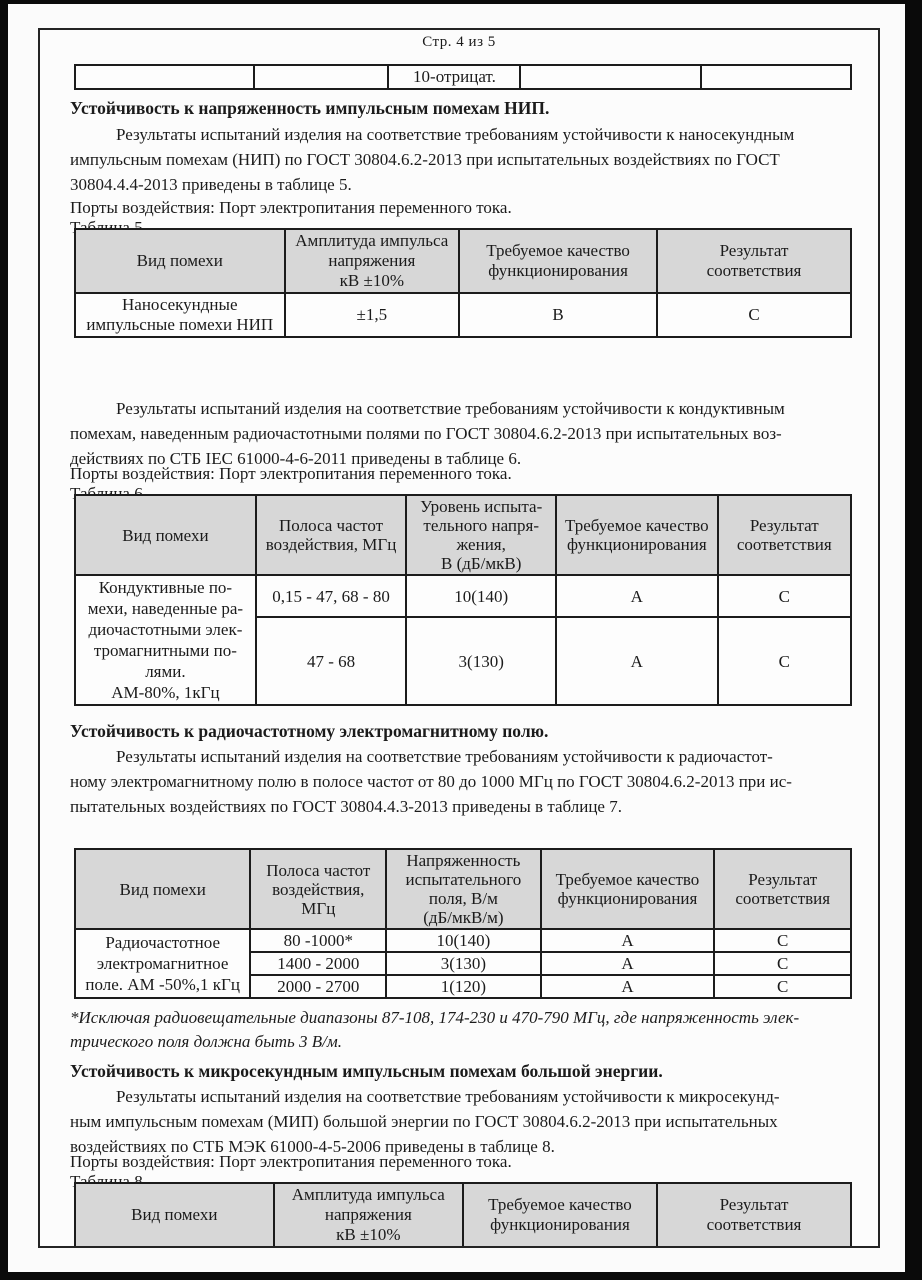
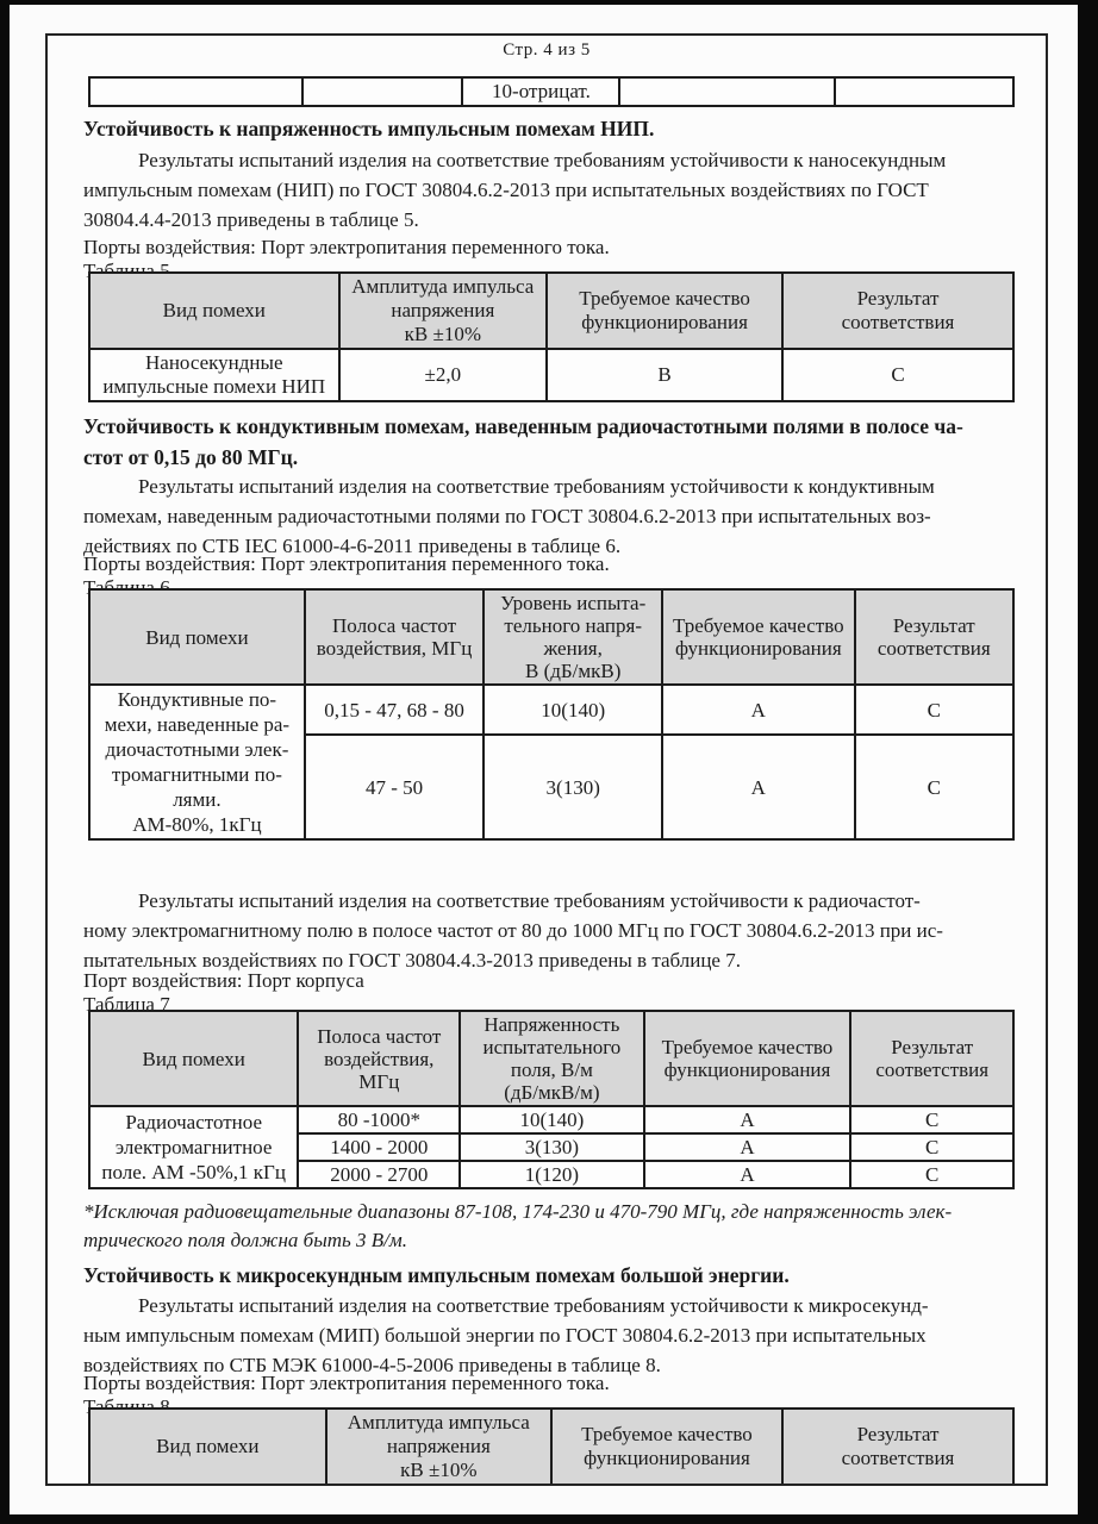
  Стр. 4 из 5
  		10-отрицат.
  Устойчивость к напряженность импульсным помехам НИП.
  Результаты испытаний изделия на соответствие требованиям устойчивости к наносекундным
  импульсным помехам (НИП) по ГОСТ 30804.6.2-2013 при испытательных воздействиях по ГОСТ
  30804.4.4-2013 приведены в таблице 5.
  Порты воздействия: Порт электропитания переменного тока.
  Таблица 5
  Вид помехи	Амплитуда импульса напряжения кВ ±10%	Требуемое качество функционирования	Результат соответствия
- Наносекундные импульсные помехи НИП	±1,5	В	С
+ Наносекундные импульсные помехи НИП	±2,0	В	С
+ Устойчивость к кондуктивным помехам, наведенным радиочастотными полями в полосе ча-
+ стот от 0,15 до 80 МГц.
  Результаты испытаний изделия на соответствие требованиям устойчивости к кондуктивным
  помехам, наведенным радиочастотными полями по ГОСТ 30804.6.2-2013 при испытательных воз-
  действиях по СТБ IEC 61000-4-6-2011 приведены в таблице 6.
  Порты воздействия: Порт электропитания переменного тока.
  Таблица 6
  Вид помехи	Полоса частот воздействия, МГц	Уровень испыта- тельного напря- жения, В (дБ/мкВ)	Требуемое качество функционирования	Результат соответствия
  Кондуктивные по- мехи, наведенные ра- диочастотными элек- тромагнитными по- лями. АМ-80%, 1кГц	0,15 - 47, 68 - 80	10(140)	А	С
- 47 - 68	3(130)	А	С
+ 47 - 50	3(130)	А	С
- Устойчивость к радиочастотному электромагнитному полю.
  Результаты испытаний изделия на соответствие требованиям устойчивости к радиочастот-
  ному электромагнитному полю в полосе частот от 80 до 1000 МГц по ГОСТ 30804.6.2-2013 при ис-
  пытательных воздействиях по ГОСТ 30804.4.3-2013 приведены в таблице 7.
+ Порт воздействия: Порт корпуса
+ Таблица 7
  Вид помехи	Полоса частот воздействия, МГц	Напряженность испытательного поля, В/м (дБ/мкВ/м)	Требуемое качество функционирования	Результат соответствия
  Радиочастотное электромагнитное поле. АМ -50%,1 кГц	80 -1000*	10(140)	А	С
  1400 - 2000	3(130)	А	С
  2000 - 2700	1(120)	А	С
  *Исключая радиовещательные диапазоны 87-108, 174-230 и 470-790 МГц, где напряженность элек-
  трического поля должна быть 3 В/м.
  Устойчивость к микросекундным импульсным помехам большой энергии.
  Результаты испытаний изделия на соответствие требованиям устойчивости к микросекунд-
  ным импульсным помехам (МИП) большой энергии по ГОСТ 30804.6.2-2013 при испытательных
  воздействиях по СТБ МЭК 61000-4-5-2006 приведены в таблице 8.
  Порты воздействия: Порт электропитания переменного тока.
  Таблица 8
  Вид помехи	Амплитуда импульса напряжения кВ ±10%	Требуемое качество функционирования	Результат соответствия
